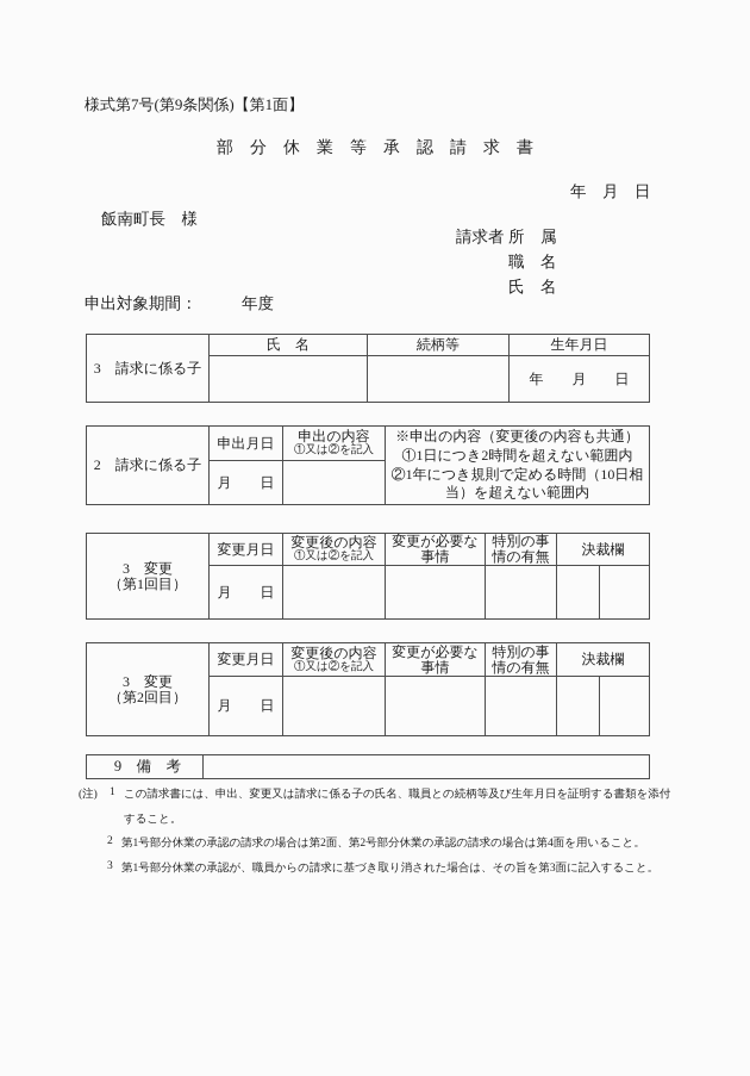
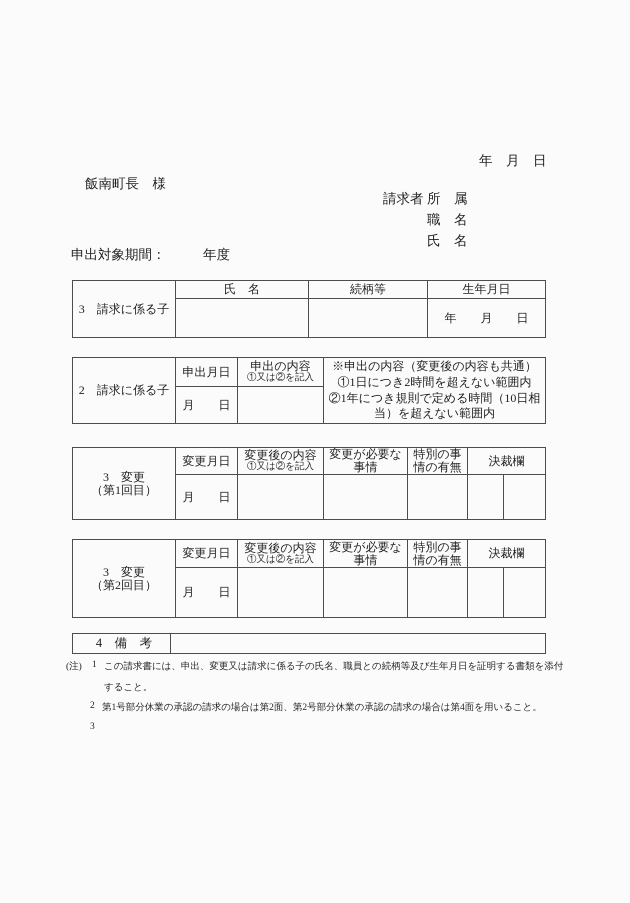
- 様式第7号(第9条関係)【第1面】
- 部 分 休 業 等 承 認 請 求 書
  年 月 日
  飯南町長 様
  請求者
  所 属
  職 名
  氏 名
  申出対象期間：
  年度
  3 請求に係る子	氏 名	続柄等	生年月日
  		年 月 日
  2 請求に係る子	申出月日	申出の内容 ①又は②を記入	※申出の内容（変更後の内容も共通） ①1日につき2時間を超えない範囲内 ②1年につき規則で定める時間（10日相 当）を超えない範囲内
  月 日
  3 変更 （第1回目）	変更月日	変更後の内容 ①又は②を記入	変更が必要な 事情	特別の事 情の有無	決裁欄
  月 日
  3 変更 （第2回目）	変更月日	変更後の内容 ①又は②を記入	変更が必要な 事情	特別の事 情の有無	決裁欄
  月 日
- 9 備 考
+ 4 備 考
  (注)
  1
  この請求書には、申出、変更又は請求に係る子の氏名、職員との続柄等及び生年月日を証明する書類を添付
  すること。
  2
  第1号部分休業の承認の請求の場合は第2面、第2号部分休業の承認の請求の場合は第4面を用いること。
  3
- 第1号部分休業の承認が、職員からの請求に基づき取り消された場合は、その旨を第3面に記入すること。
